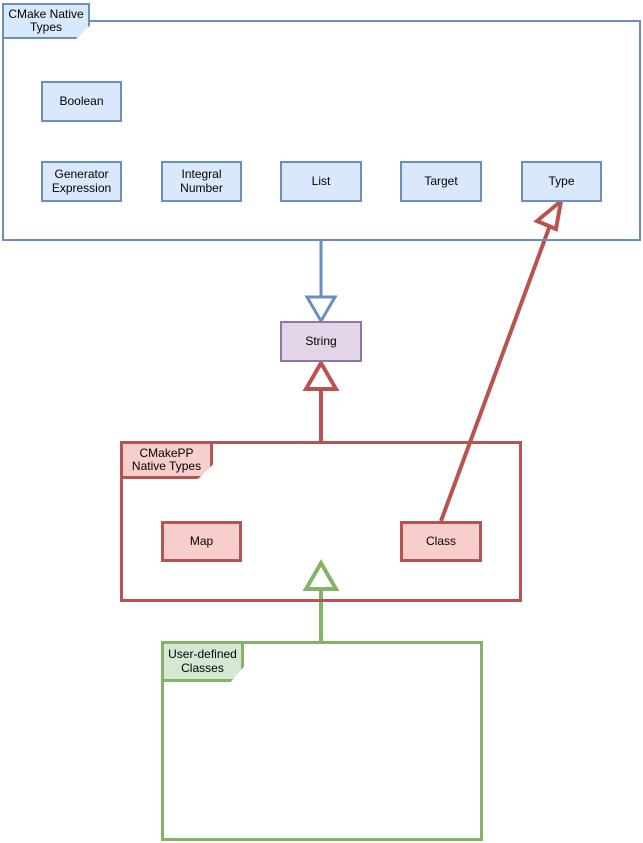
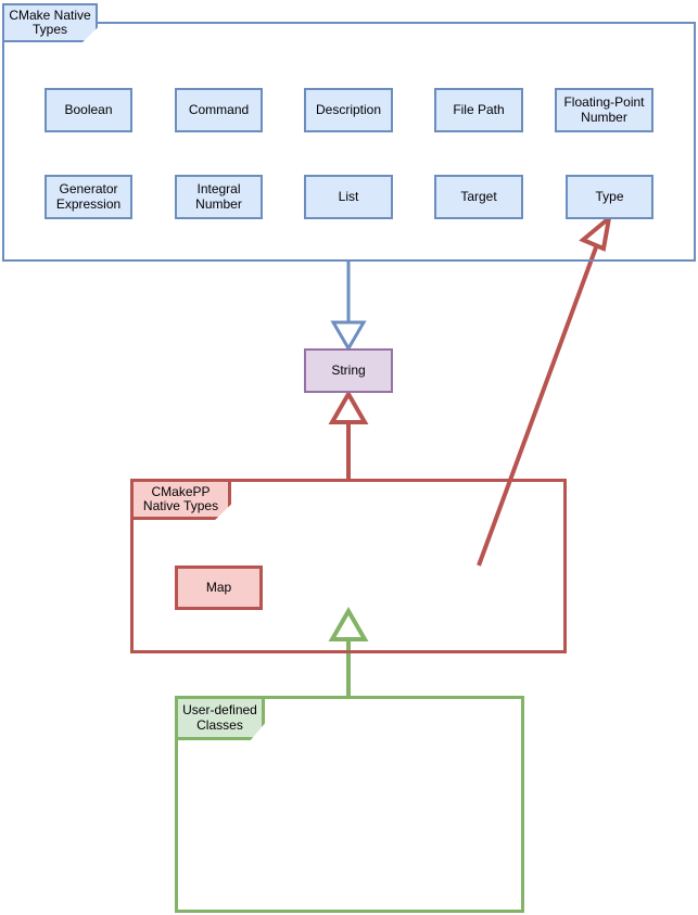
  CMake Native
  Types
  Boolean
+ Command
+ Description
+ File Path
+ Floating-Point Number
  Generator Expression
  Integral Number
  List
  Target
  Type
  String
  CMakePP
  Native Types
  Map
- Class
  User-defined
  Classes
